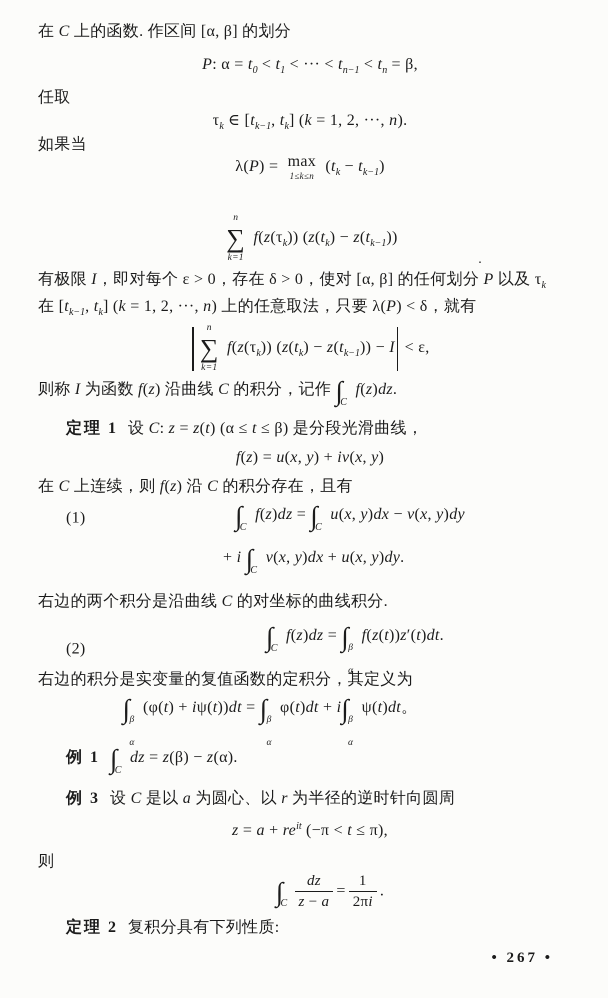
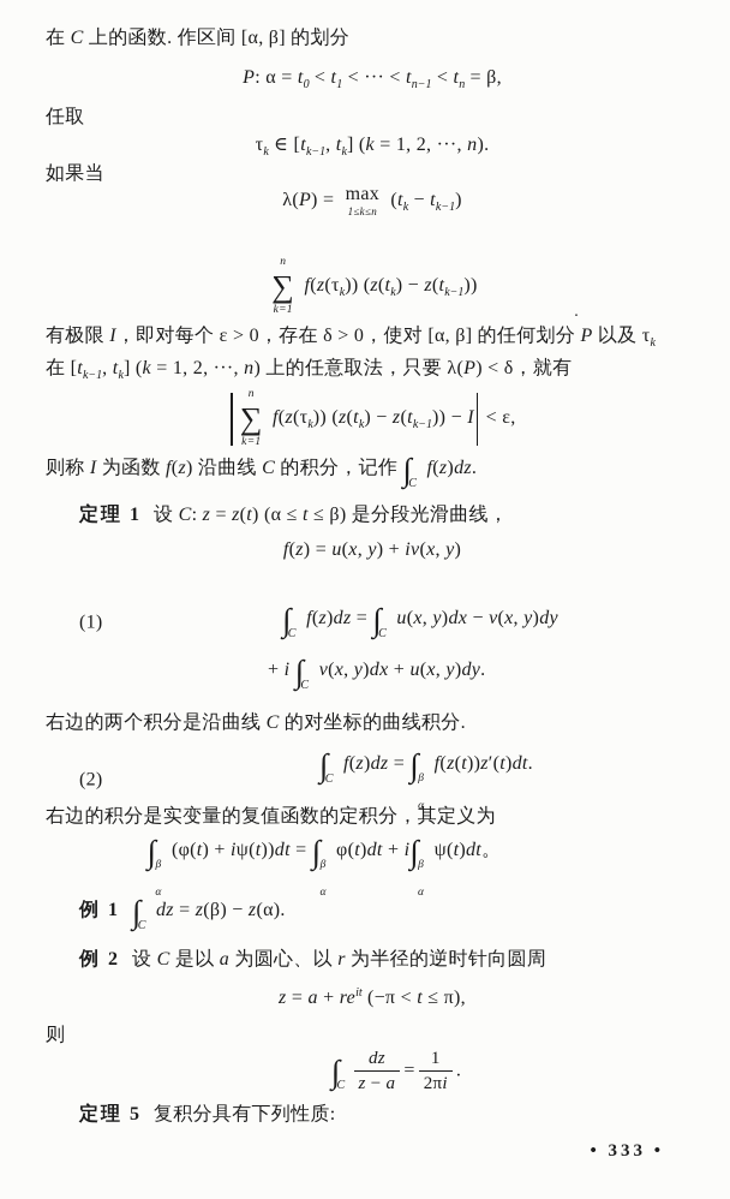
  在 C 上的函数. 作区间 [α, β] 的划分
  P: α = t0 < t1 < ··· < tn−1 < tn = β,
  任取
  τk ∈ [tk−1, tk] (k = 1, 2, ···, n).
  如果当
  λ(P) =
  max
  1≤k≤n
  (tk − tk−1)
  n
  ∑
  k=1
  f(z(τk)) (z(tk) − z(tk−1))
  .
  有极限 I，即对每个 ε > 0，存在 δ > 0，使对 [α, β] 的任何划分 P 以及 τk
  在 [tk−1, tk] (k = 1, 2, ···, n) 上的任意取法，只要 λ(P) < δ，就有
  n
  ∑
  k=1
  f(z(τk)) (z(tk) − z(tk−1)) − I < ε,
  则称 I 为函数 f(z) 沿曲线 C 的积分，记作 ∫C f(z)dz.
  定理 1 设 C: z = z(t) (α ≤ t ≤ β) 是分段光滑曲线，
  f(z) = u(x, y) + iv(x, y)
- 在 C 上连续，则 f(z) 沿 C 的积分存在，且有
  (1)
  ∫C f(z)dz = ∫C u(x, y)dx − v(x, y)dy
  + i ∫C v(x, y)dx + u(x, y)dy.
  右边的两个积分是沿曲线 C 的对坐标的曲线积分.
  (2)
  ∫C f(z)dz = ∫
  β
  α
  f(z(t))z′(t)dt.
  右边的积分是实变量的复值函数的定积分，其定义为
  ∫
  β
  α
  (φ(t) + iψ(t))dt = ∫
  β
  α
  φ(t)dt + i∫
  β
  α
  ψ(t)dt。
  例 1 ∫C dz = z(β) − z(α).
- 例 3 设 C 是以 a 为圆心、以 r 为半径的逆时针向圆周
+ 例 2 设 C 是以 a 为圆心、以 r 为半径的逆时针向圆周
  z = a + reit (−π < t ≤ π),
  则
  ∫C
  dz
  z − a
  =
  1
  2πi
  .
- 定理 2 复积分具有下列性质:
+ 定理 5 复积分具有下列性质:
- • 267 •
+ • 333 •
